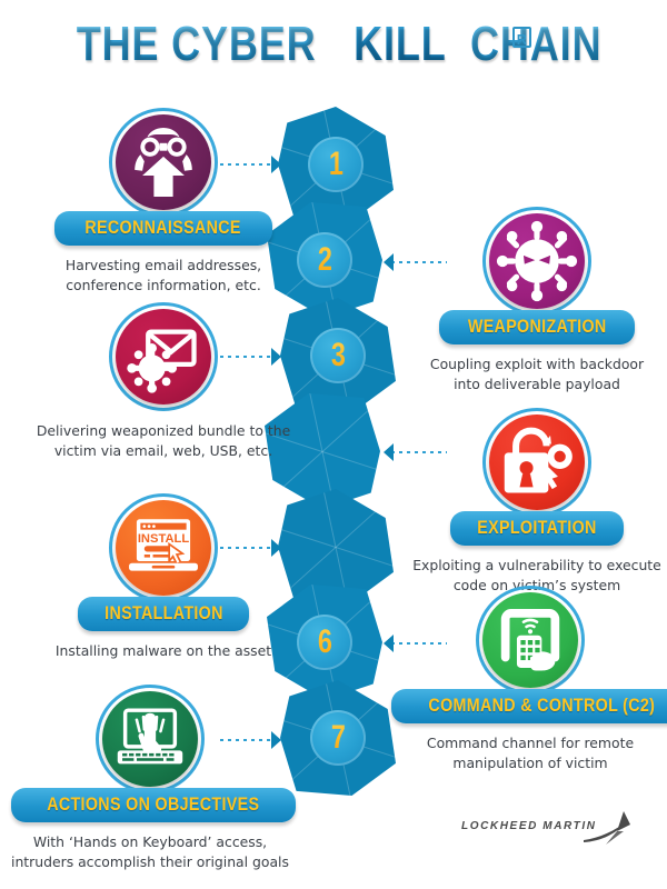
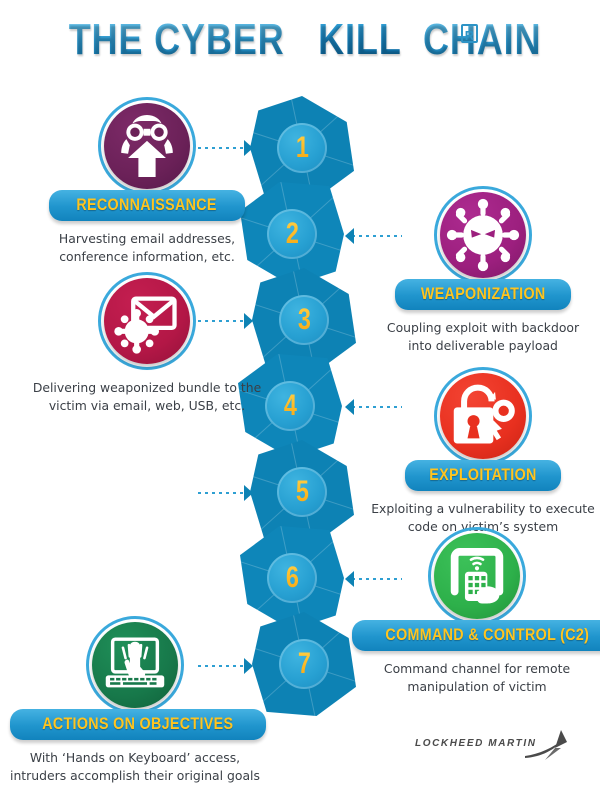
  THE CYBER KILL CHAIN
  R
  1
  2
  3
+ 4
+ 5
  6
  7
  RECONNAISSANCE
  Harvesting email addresses,
  conference information, etc.
  WEAPONIZATION
  Coupling exploit with backdoor
  into deliverable payload
  Delivering weaponized bundle to the
  victim via email, web, USB, etc.
  EXPLOITATION
  Exploiting a vulnerability to execute
  code on victim’s system
- INSTALL
- INSTALLATION
- Installing malware on the asset
  COMMAND & CONTROL (C2)
  Command channel for remote
  manipulation of victim
  ACTIONS ON OBJECTIVES
  With ‘Hands on Keyboard’ access,
  intruders accomplish their original goals
  LOCKHEED MARTIN
